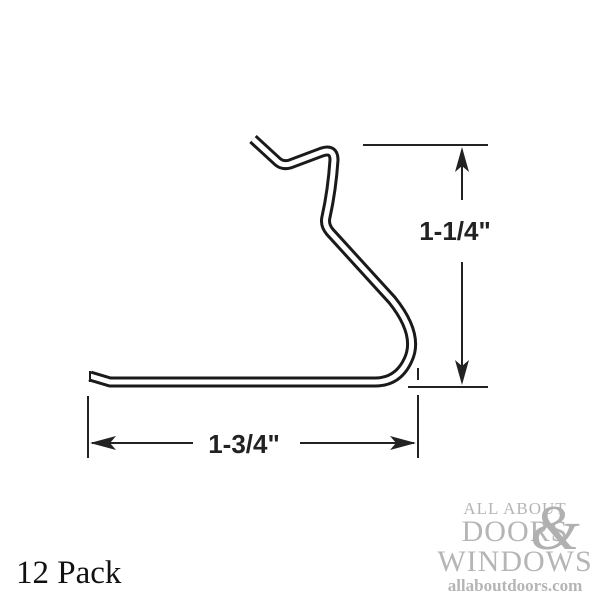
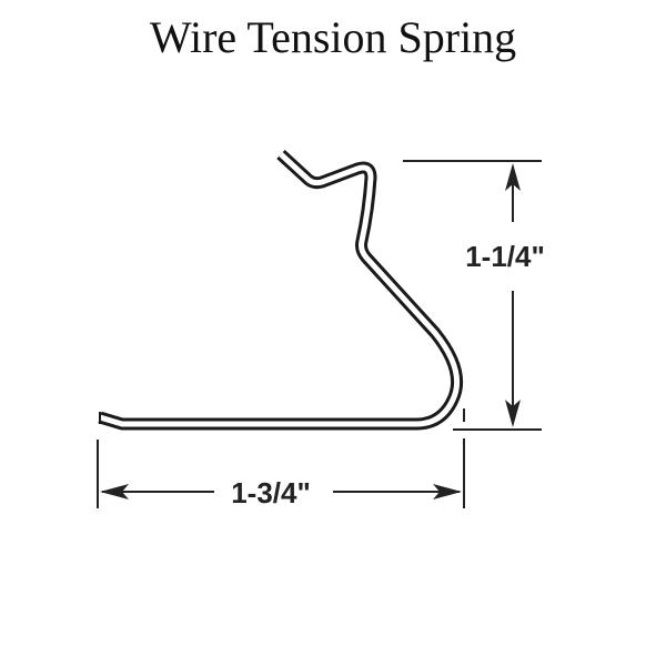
+ Wire Tension Spring
  1-1/4"
  1-3/4"
- 12 Pack
- ALL ABOUT
- DOORS
- WINDOWS
- allaboutdoors.com
- &
